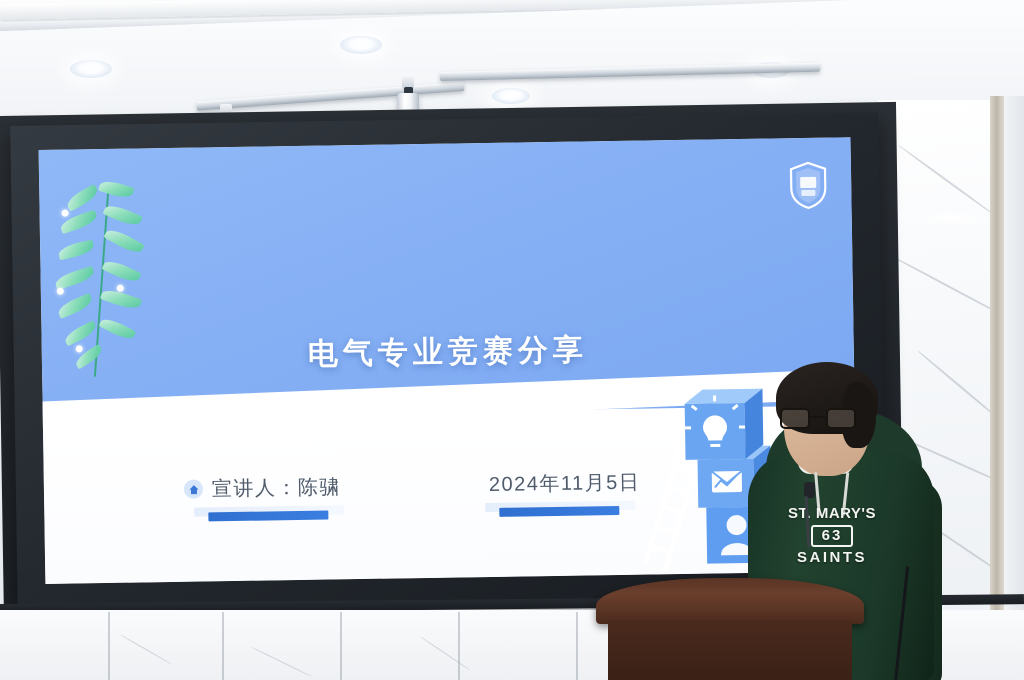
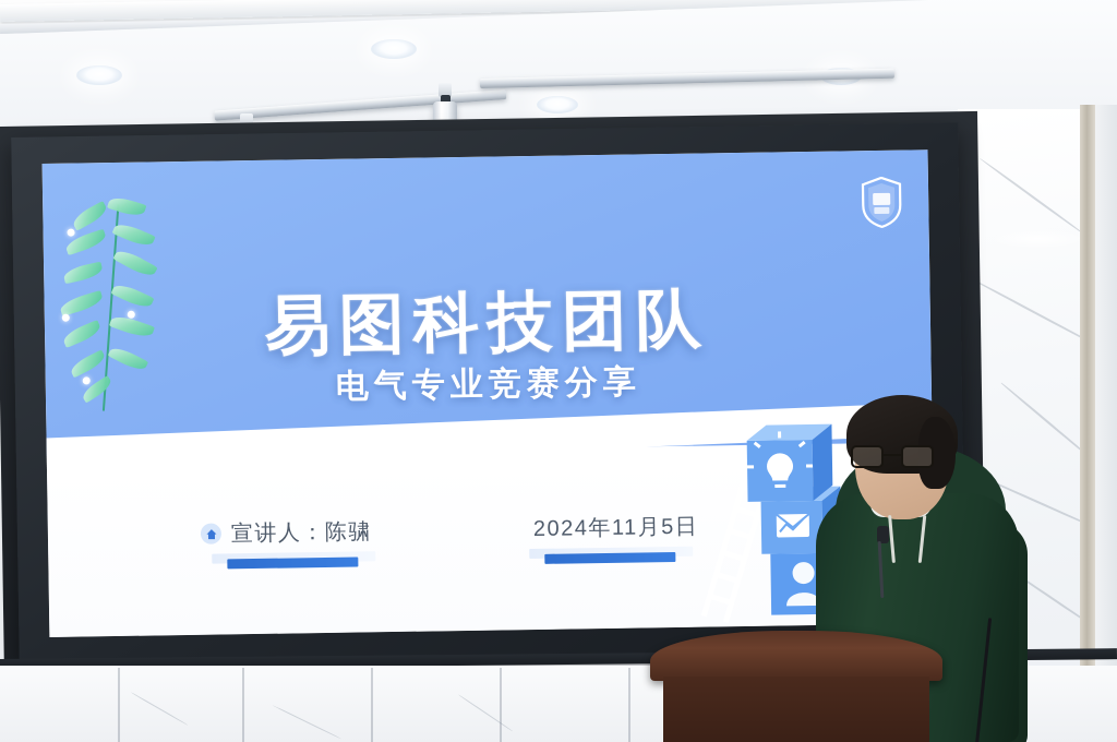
+ 易图科技团队
  电气专业竞赛分享
  宣讲人：陈骕
  2024年11月5日
- ST. MARY'S
- 63
- SAINTS
